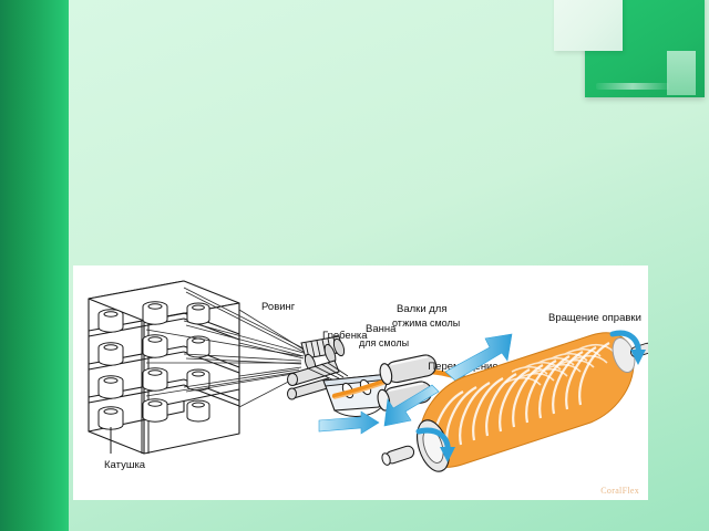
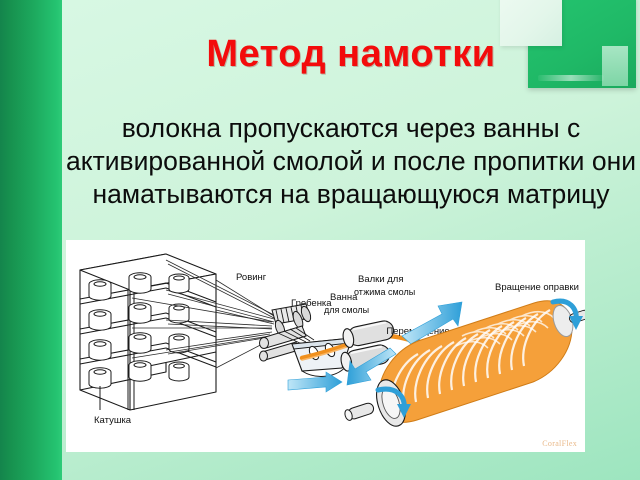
+ Метод намотки
+ волокна пропускаются через ванны с активированной смолой и после пропитки они наматываются на вращающуюся матрицу
  Катушка
  Ровинг
  Гребенка
  Ванна
  для смолы
  Валки для
  отжима смолы
  Вращение оправки
  CoralFlex
